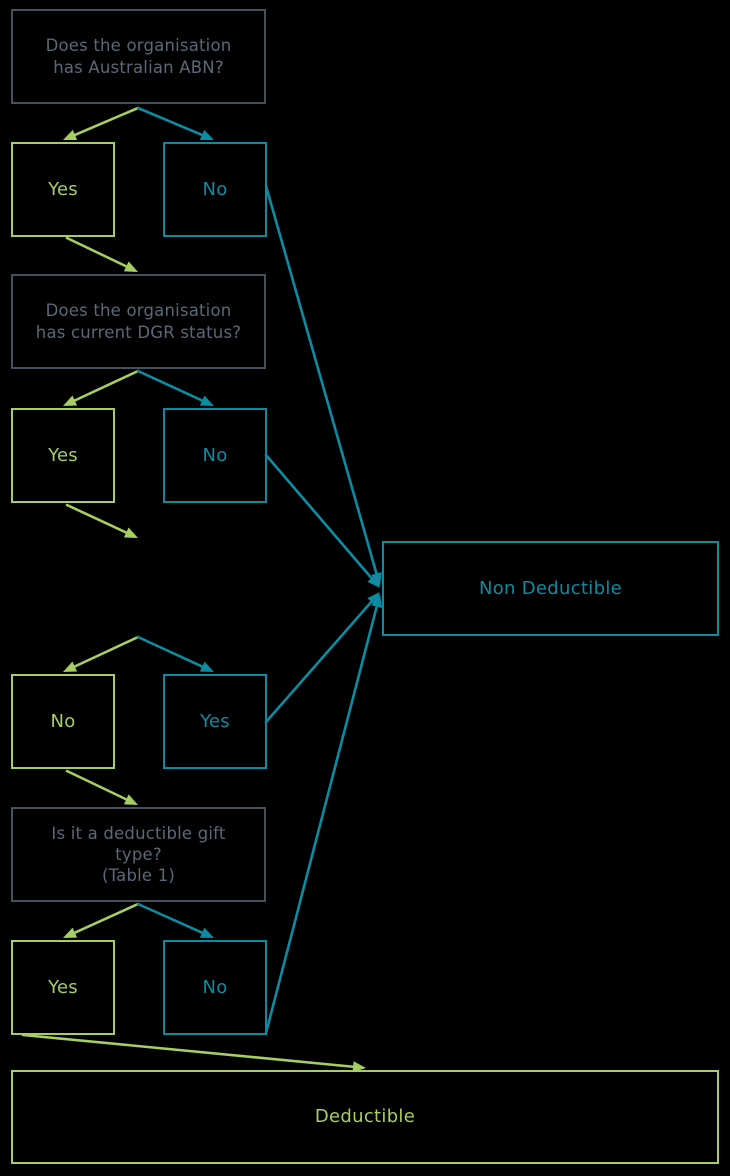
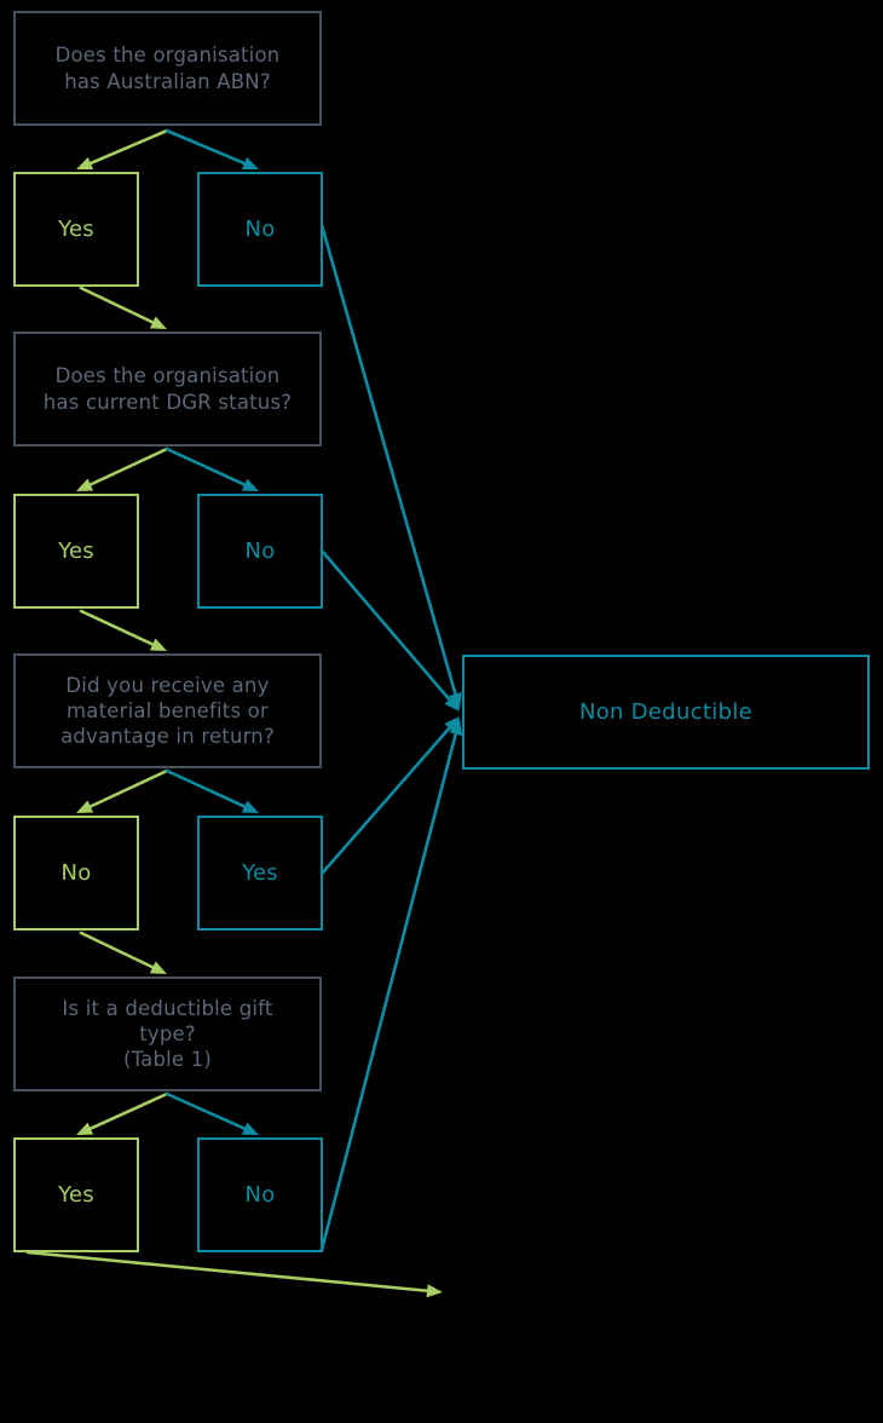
  Does the organisation
  has Australian ABN?
  Yes
  No
  Does the organisation
  has current DGR status?
  Yes
  No
+ Did you receive any
+ material benefits or
+ advantage in return?
  No
  Yes
  Is it a deductible gift
  type?
  (Table 1)
  Yes
  No
  Non Deductible
- Deductible
